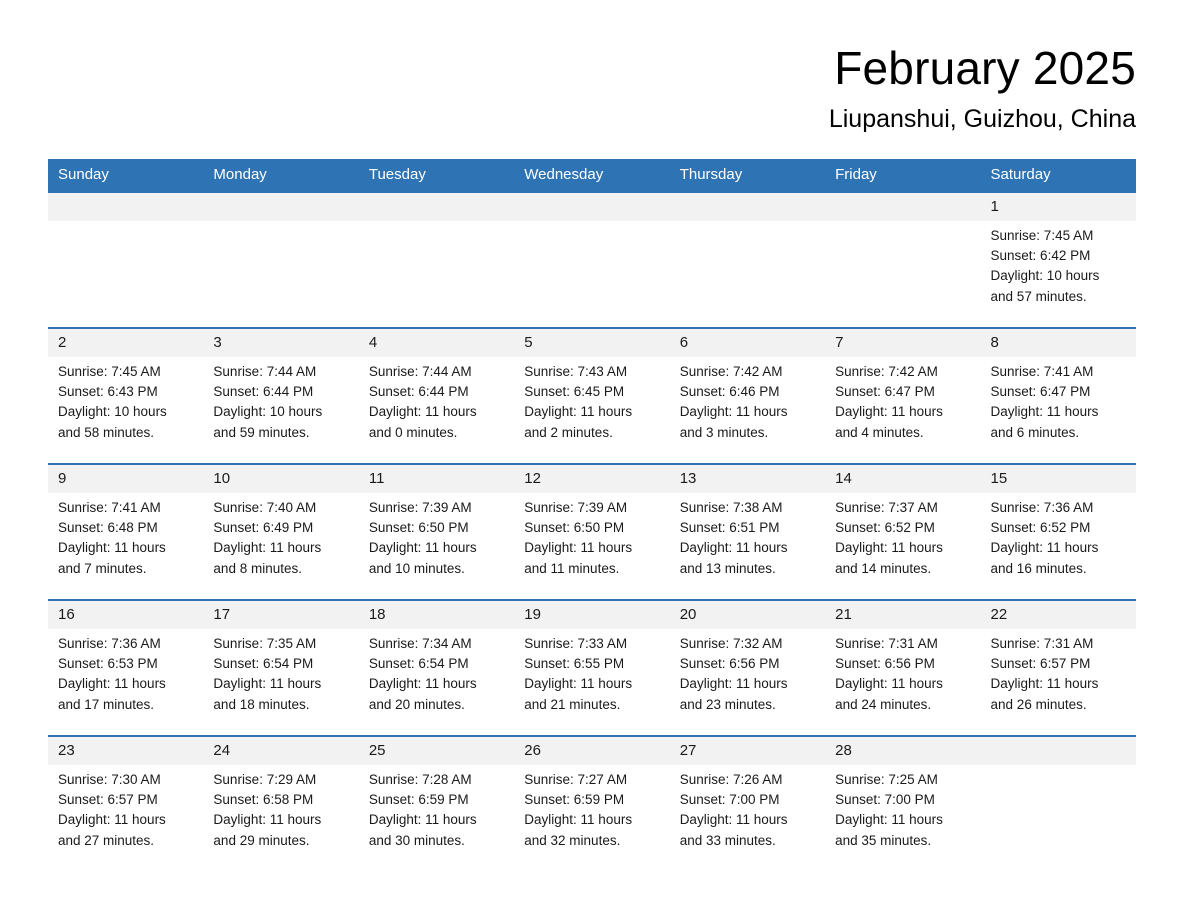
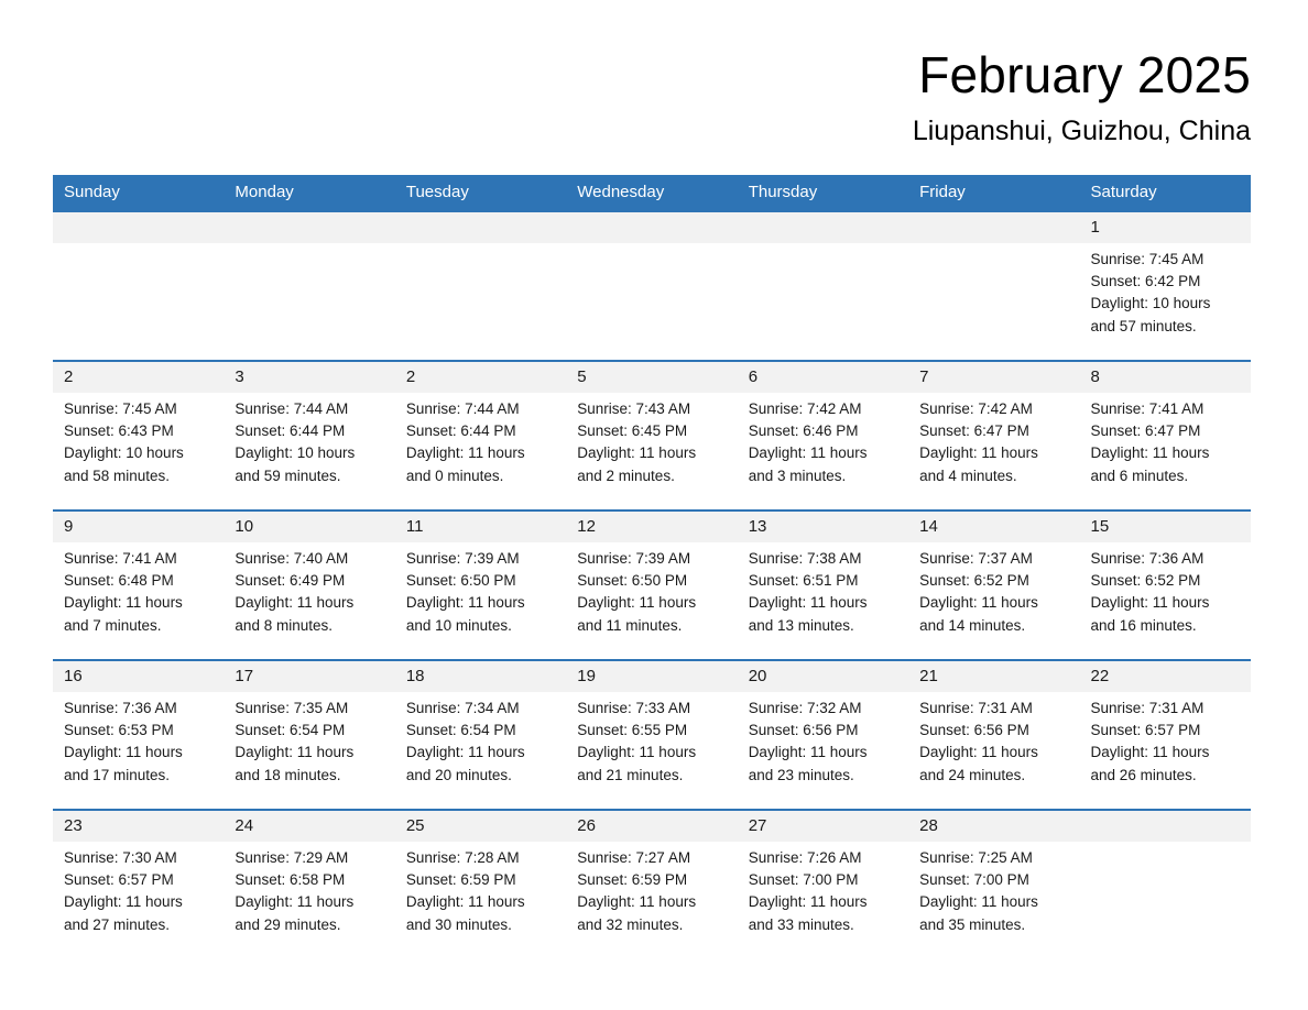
  February 2025
  Liupanshui, Guizhou, China
  Sunday	Monday	Tuesday	Wednesday	Thursday	Friday	Saturday
  						1Sunrise: 7:45 AMSunset: 6:42 PMDaylight: 10 hoursand 57 minutes.
- 2Sunrise: 7:45 AMSunset: 6:43 PMDaylight: 10 hoursand 58 minutes.	3Sunrise: 7:44 AMSunset: 6:44 PMDaylight: 10 hoursand 59 minutes.	4Sunrise: 7:44 AMSunset: 6:44 PMDaylight: 11 hoursand 0 minutes.	5Sunrise: 7:43 AMSunset: 6:45 PMDaylight: 11 hoursand 2 minutes.	6Sunrise: 7:42 AMSunset: 6:46 PMDaylight: 11 hoursand 3 minutes.	7Sunrise: 7:42 AMSunset: 6:47 PMDaylight: 11 hoursand 4 minutes.	8Sunrise: 7:41 AMSunset: 6:47 PMDaylight: 11 hoursand 6 minutes.
+ 2Sunrise: 7:45 AMSunset: 6:43 PMDaylight: 10 hoursand 58 minutes.	3Sunrise: 7:44 AMSunset: 6:44 PMDaylight: 10 hoursand 59 minutes.	2Sunrise: 7:44 AMSunset: 6:44 PMDaylight: 11 hoursand 0 minutes.	5Sunrise: 7:43 AMSunset: 6:45 PMDaylight: 11 hoursand 2 minutes.	6Sunrise: 7:42 AMSunset: 6:46 PMDaylight: 11 hoursand 3 minutes.	7Sunrise: 7:42 AMSunset: 6:47 PMDaylight: 11 hoursand 4 minutes.	8Sunrise: 7:41 AMSunset: 6:47 PMDaylight: 11 hoursand 6 minutes.
  9Sunrise: 7:41 AMSunset: 6:48 PMDaylight: 11 hoursand 7 minutes.	10Sunrise: 7:40 AMSunset: 6:49 PMDaylight: 11 hoursand 8 minutes.	11Sunrise: 7:39 AMSunset: 6:50 PMDaylight: 11 hoursand 10 minutes.	12Sunrise: 7:39 AMSunset: 6:50 PMDaylight: 11 hoursand 11 minutes.	13Sunrise: 7:38 AMSunset: 6:51 PMDaylight: 11 hoursand 13 minutes.	14Sunrise: 7:37 AMSunset: 6:52 PMDaylight: 11 hoursand 14 minutes.	15Sunrise: 7:36 AMSunset: 6:52 PMDaylight: 11 hoursand 16 minutes.
  16Sunrise: 7:36 AMSunset: 6:53 PMDaylight: 11 hoursand 17 minutes.	17Sunrise: 7:35 AMSunset: 6:54 PMDaylight: 11 hoursand 18 minutes.	18Sunrise: 7:34 AMSunset: 6:54 PMDaylight: 11 hoursand 20 minutes.	19Sunrise: 7:33 AMSunset: 6:55 PMDaylight: 11 hoursand 21 minutes.	20Sunrise: 7:32 AMSunset: 6:56 PMDaylight: 11 hoursand 23 minutes.	21Sunrise: 7:31 AMSunset: 6:56 PMDaylight: 11 hoursand 24 minutes.	22Sunrise: 7:31 AMSunset: 6:57 PMDaylight: 11 hoursand 26 minutes.
  23Sunrise: 7:30 AMSunset: 6:57 PMDaylight: 11 hoursand 27 minutes.	24Sunrise: 7:29 AMSunset: 6:58 PMDaylight: 11 hoursand 29 minutes.	25Sunrise: 7:28 AMSunset: 6:59 PMDaylight: 11 hoursand 30 minutes.	26Sunrise: 7:27 AMSunset: 6:59 PMDaylight: 11 hoursand 32 minutes.	27Sunrise: 7:26 AMSunset: 7:00 PMDaylight: 11 hoursand 33 minutes.	28Sunrise: 7:25 AMSunset: 7:00 PMDaylight: 11 hoursand 35 minutes.
